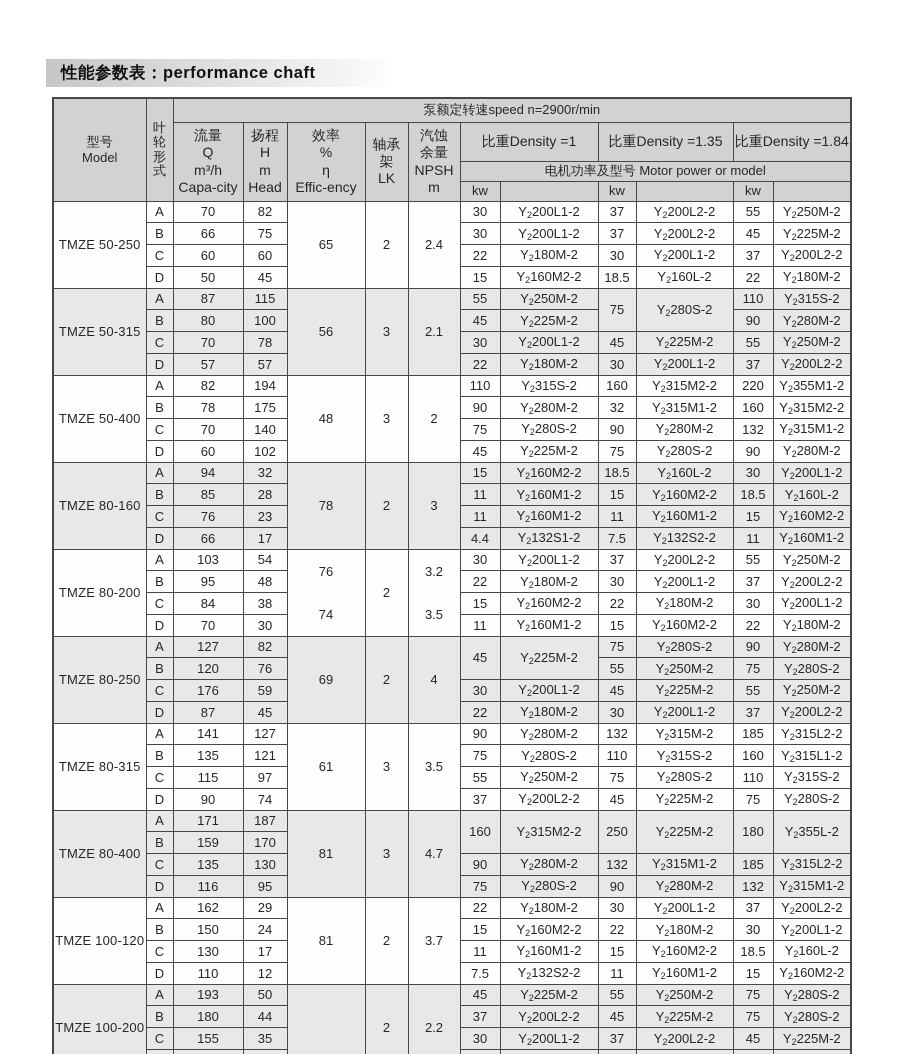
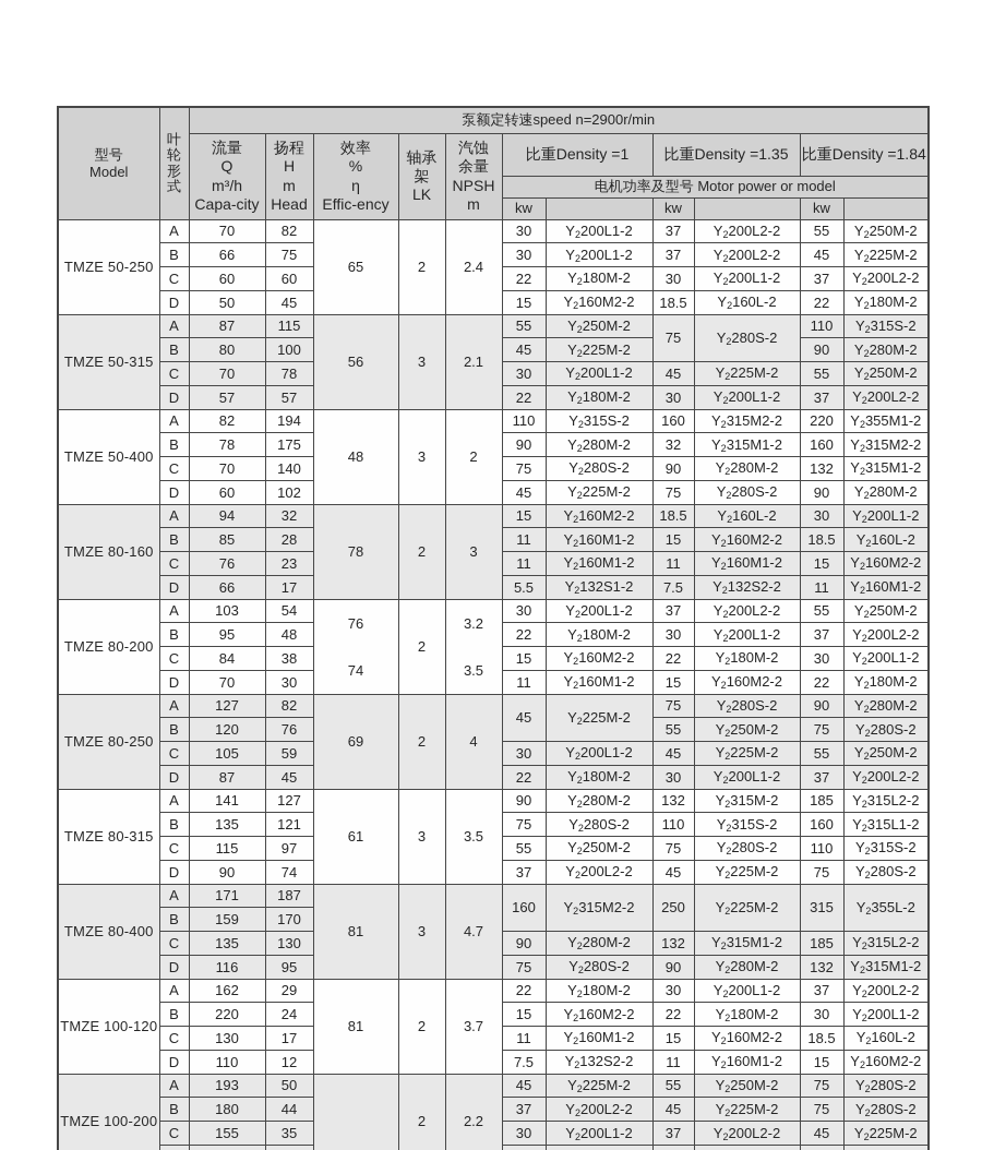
- 性能参数表：performance chaft
  型号 Model	叶 轮 形 式	泵额定转速speed n=2900r/min
  流量 Q m³/h Capa-city	扬程 H m Head	效率 % η Effic-ency	轴承架 LK	汽蚀 余量 NPSH m	比重Density =1	比重Density =1.35	比重Density =1.84
  电机功率及型号 Motor power or model
  kw		kw		kw
  TMZE 50-250	A	70	82	65	2	2.4	30	Y2200L1-2	37	Y2200L2-2	55	Y2250M-2
  B	66	75	30	Y2200L1-2	37	Y2200L2-2	45	Y2225M-2
  C	60	60	22	Y2180M-2	30	Y2200L1-2	37	Y2200L2-2
  D	50	45	15	Y2160M2-2	18.5	Y2160L-2	22	Y2180M-2
  TMZE 50-315	A	87	115	56	3	2.1	55	Y2250M-2	75	Y2280S-2	110	Y2315S-2
  B	80	100	45	Y2225M-2	90	Y2280M-2
  C	70	78	30	Y2200L1-2	45	Y2225M-2	55	Y2250M-2
  D	57	57	22	Y2180M-2	30	Y2200L1-2	37	Y2200L2-2
  TMZE 50-400	A	82	194	48	3	2	110	Y2315S-2	160	Y2315M2-2	220	Y2355M1-2
  B	78	175	90	Y2280M-2	32	Y2315M1-2	160	Y2315M2-2
  C	70	140	75	Y2280S-2	90	Y2280M-2	132	Y2315M1-2
  D	60	102	45	Y2225M-2	75	Y2280S-2	90	Y2280M-2
  TMZE 80-160	A	94	32	78	2	3	15	Y2160M2-2	18.5	Y2160L-2	30	Y2200L1-2
  B	85	28	11	Y2160M1-2	15	Y2160M2-2	18.5	Y2160L-2
  C	76	23	11	Y2160M1-2	11	Y2160M1-2	15	Y2160M2-2
- D	66	17	4.4	Y2132S1-2	7.5	Y2132S2-2	11	Y2160M1-2
+ D	66	17	5.5	Y2132S1-2	7.5	Y2132S2-2	11	Y2160M1-2
  TMZE 80-200	A	103	54	7674	2	3.23.5	30	Y2200L1-2	37	Y2200L2-2	55	Y2250M-2
  B	95	48	22	Y2180M-2	30	Y2200L1-2	37	Y2200L2-2
  C	84	38	15	Y2160M2-2	22	Y2180M-2	30	Y2200L1-2
  D	70	30	11	Y2160M1-2	15	Y2160M2-2	22	Y2180M-2
  TMZE 80-250	A	127	82	69	2	4	45	Y2225M-2	75	Y2280S-2	90	Y2280M-2
  B	120	76	55	Y2250M-2	75	Y2280S-2
- C	176	59	30	Y2200L1-2	45	Y2225M-2	55	Y2250M-2
+ C	105	59	30	Y2200L1-2	45	Y2225M-2	55	Y2250M-2
  D	87	45	22	Y2180M-2	30	Y2200L1-2	37	Y2200L2-2
  TMZE 80-315	A	141	127	61	3	3.5	90	Y2280M-2	132	Y2315M-2	185	Y2315L2-2
  B	135	121	75	Y2280S-2	110	Y2315S-2	160	Y2315L1-2
  C	115	97	55	Y2250M-2	75	Y2280S-2	110	Y2315S-2
  D	90	74	37	Y2200L2-2	45	Y2225M-2	75	Y2280S-2
- TMZE 80-400	A	171	187	81	3	4.7	160	Y2315M2-2	250	Y2225M-2	180	Y2355L-2
+ TMZE 80-400	A	171	187	81	3	4.7	160	Y2315M2-2	250	Y2225M-2	315	Y2355L-2
  B	159	170
  C	135	130	90	Y2280M-2	132	Y2315M1-2	185	Y2315L2-2
  D	116	95	75	Y2280S-2	90	Y2280M-2	132	Y2315M1-2
  TMZE 100-120	A	162	29	81	2	3.7	22	Y2180M-2	30	Y2200L1-2	37	Y2200L2-2
- B	150	24	15	Y2160M2-2	22	Y2180M-2	30	Y2200L1-2
+ B	220	24	15	Y2160M2-2	22	Y2180M-2	30	Y2200L1-2
  C	130	17	11	Y2160M1-2	15	Y2160M2-2	18.5	Y2160L-2
  D	110	12	7.5	Y2132S2-2	11	Y2160M1-2	15	Y2160M2-2
  TMZE 100-200	A	193	50		2	2.2	45	Y2225M-2	55	Y2250M-2	75	Y2280S-2
  B	180	44	37	Y2200L2-2	45	Y2225M-2	75	Y2280S-2
  C	155	35	30	Y2200L1-2	37	Y2200L2-2	45	Y2225M-2
